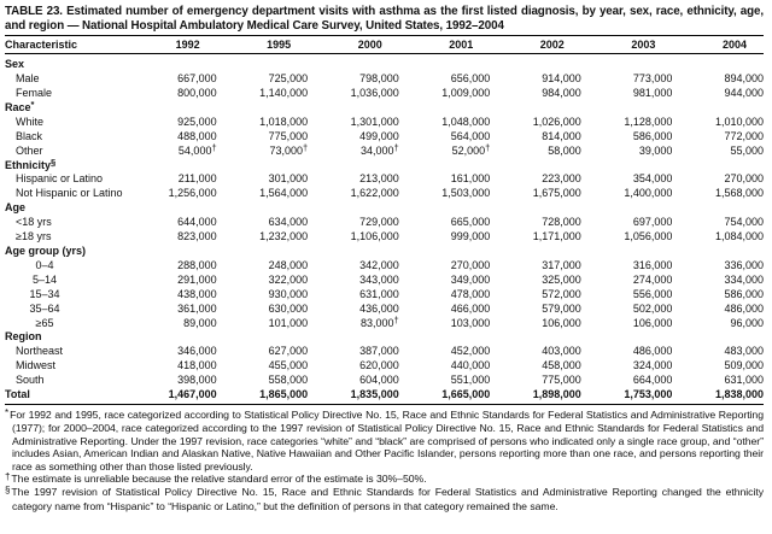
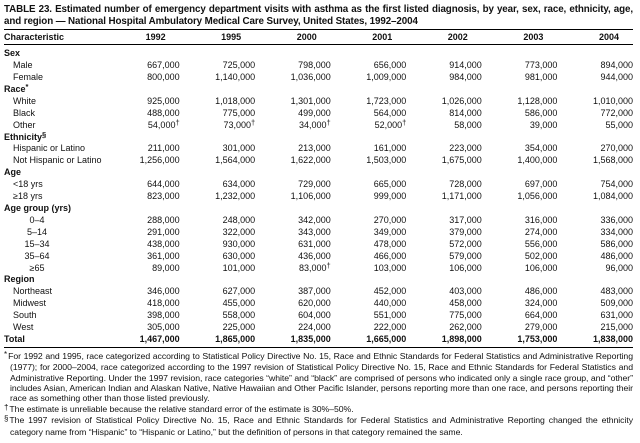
  TABLE 23. Estimated number of emergency department visits with asthma as the first listed diagnosis, by year, sex, race, ethnicity, age, and region — National Hospital Ambulatory Medical Care Survey, United States, 1992–2004
  Characteristic	1992	1995	2000	2001	2002	2003	2004
  Sex
  Male	667,000	725,000	798,000	656,000	914,000	773,000	894,000
  Female	800,000	1,140,000	1,036,000	1,009,000	984,000	981,000	944,000
  Race*
- White	925,000	1,018,000	1,301,000	1,048,000	1,026,000	1,128,000	1,010,000
+ White	925,000	1,018,000	1,301,000	1,723,000	1,026,000	1,128,000	1,010,000
  Black	488,000	775,000	499,000	564,000	814,000	586,000	772,000
  Other	54,000†	73,000†	34,000†	52,000†	58,000	39,000	55,000
  Ethnicity§
  Hispanic or Latino	211,000	301,000	213,000	161,000	223,000	354,000	270,000
  Not Hispanic or Latino	1,256,000	1,564,000	1,622,000	1,503,000	1,675,000	1,400,000	1,568,000
  Age
  <18 yrs	644,000	634,000	729,000	665,000	728,000	697,000	754,000
  ≥18 yrs	823,000	1,232,000	1,106,000	999,000	1,171,000	1,056,000	1,084,000
  Age group (yrs)
  0–4	288,000	248,000	342,000	270,000	317,000	316,000	336,000
- 5–14	291,000	322,000	343,000	349,000	325,000	274,000	334,000
+ 5–14	291,000	322,000	343,000	349,000	379,000	274,000	334,000
  15–34	438,000	930,000	631,000	478,000	572,000	556,000	586,000
  35–64	361,000	630,000	436,000	466,000	579,000	502,000	486,000
  ≥65	89,000	101,000	83,000†	103,000	106,000	106,000	96,000
  Region
  Northeast	346,000	627,000	387,000	452,000	403,000	486,000	483,000
  Midwest	418,000	455,000	620,000	440,000	458,000	324,000	509,000
  South	398,000	558,000	604,000	551,000	775,000	664,000	631,000
+ West	305,000	225,000	224,000	222,000	262,000	279,000	215,000
  Total	1,467,000	1,865,000	1,835,000	1,665,000	1,898,000	1,753,000	1,838,000
  *For 1992 and 1995, race categorized according to Statistical Policy Directive No. 15, Race and Ethnic Standards for Federal Statistics and Administrative Reporting (1977); for 2000–2004, race categorized according to the 1997 revision of Statistical Policy Directive No. 15, Race and Ethnic Standards for Federal Statistics and Administrative Reporting. Under the 1997 revision, race categories “white” and “black” are comprised of persons who indicated only a single race group, and “other” includes Asian, American Indian and Alaskan Native, Native Hawaiian and Other Pacific Islander, persons reporting more than one race, and persons reporting their race as something other than those listed previously.
  †The estimate is unreliable because the relative standard error of the estimate is 30%–50%.
  §The 1997 revision of Statistical Policy Directive No. 15, Race and Ethnic Standards for Federal Statistics and Administrative Reporting changed the ethnicity category name from “Hispanic” to “Hispanic or Latino,” but the definition of persons in that category remained the same.
